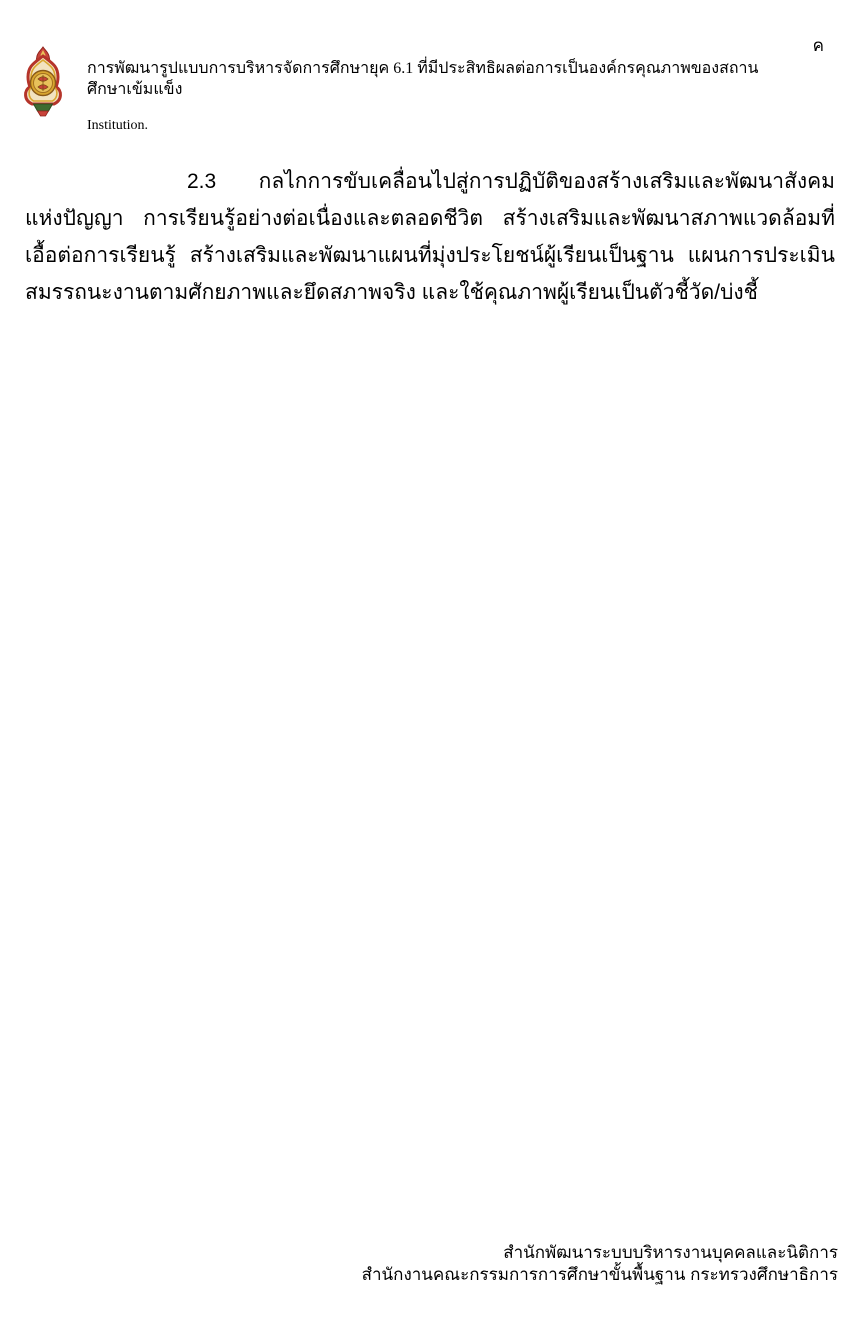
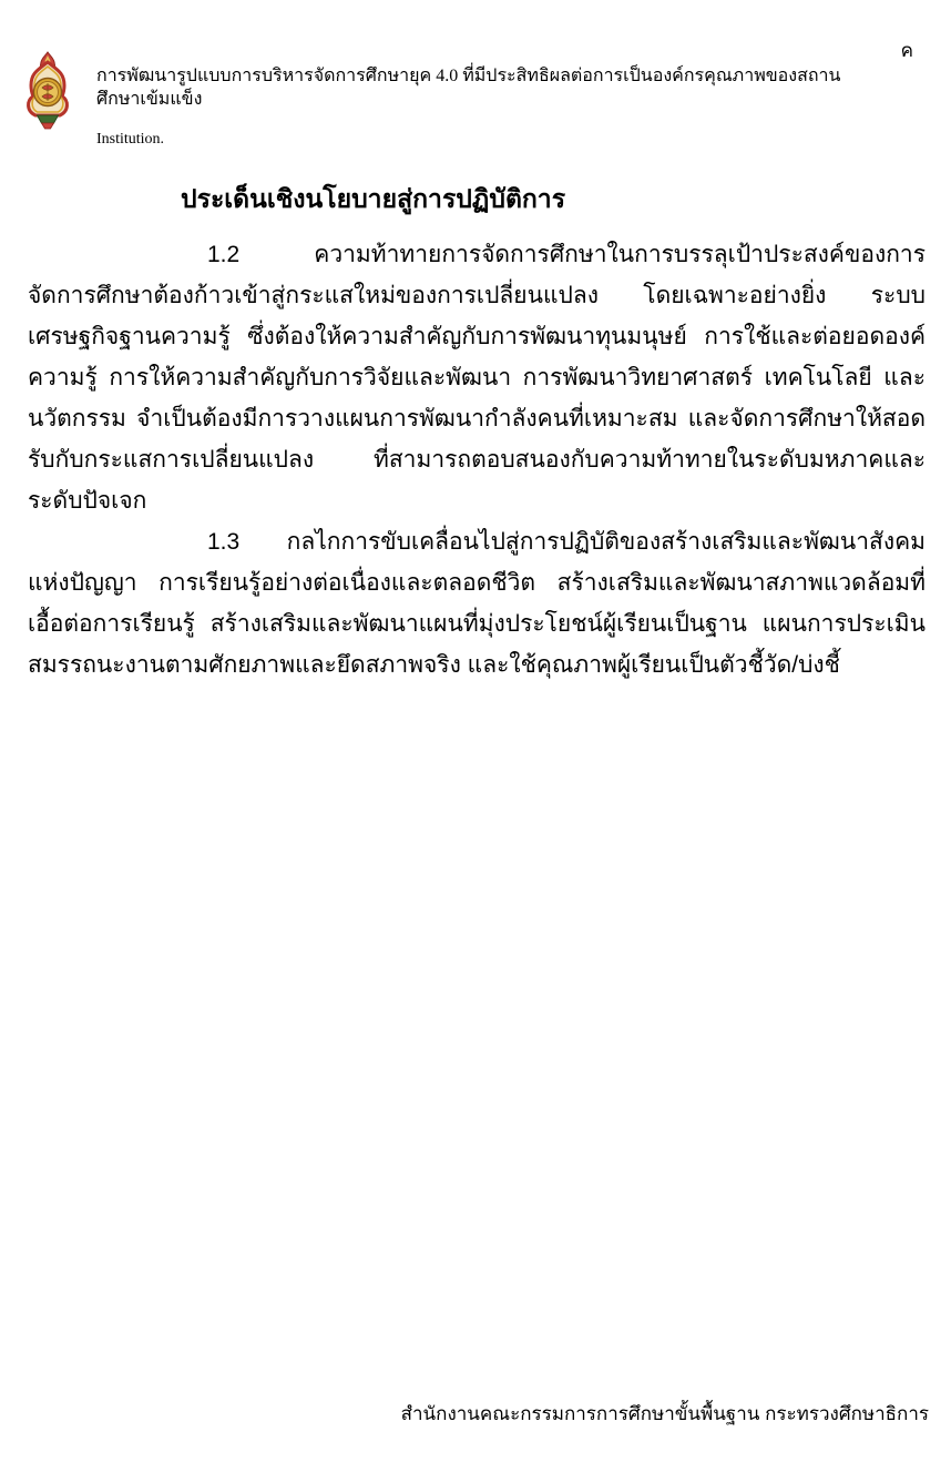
  ค
- การพัฒนารูปแบบการบริหารจัดการศึกษายุค 6.1 ที่มีประสิทธิผลต่อการเป็นองค์กรคุณภาพของสถานศึกษาเข้มแข็ง
+ การพัฒนารูปแบบการบริหารจัดการศึกษายุค 4.0 ที่มีประสิทธิผลต่อการเป็นองค์กรคุณภาพของสถานศึกษาเข้มแข็ง
  Institution.
+ ประเด็นเชิงนโยบายสู่การปฏิบัติการ
+ 1.2 ความท้าทายการจัดการศึกษาในการบรรลุเป้าประสงค์ของการจัดการศึกษาต้องก้าวเข้าสู่กระแสใหม่ของการเปลี่ยนแปลง โดยเฉพาะอย่างยิ่ง ระบบเศรษฐกิจฐานความรู้ ซึ่งต้องให้ความสำคัญกับการพัฒนาทุนมนุษย์ การใช้และต่อยอดองค์ความรู้ การให้ความสำคัญกับการวิจัยและพัฒนา การพัฒนาวิทยาศาสตร์ เทคโนโลยี และนวัตกรรม จำเป็นต้องมีการวางแผนการพัฒนากำลังคนที่เหมาะสม และจัดการศึกษาให้สอดรับกับกระแสการเปลี่ยนแปลง ที่สามารถตอบสนองกับความท้าทายในระดับมหภาคและระดับปัจเจก
- 2.3 กลไกการขับเคลื่อนไปสู่การปฏิบัติของสร้างเสริมและพัฒนาสังคมแห่งปัญญา การเรียนรู้อย่างต่อเนื่องและตลอดชีวิต สร้างเสริมและพัฒนาสภาพแวดล้อมที่เอื้อต่อการเรียนรู้ สร้างเสริมและพัฒนาแผนที่มุ่งประโยชน์ผู้เรียนเป็นฐาน แผนการประเมินสมรรถนะงานตามศักยภาพและยึดสภาพจริง และใช้คุณภาพผู้เรียนเป็นตัวชี้วัด/บ่งชี้
+ 1.3 กลไกการขับเคลื่อนไปสู่การปฏิบัติของสร้างเสริมและพัฒนาสังคมแห่งปัญญา การเรียนรู้อย่างต่อเนื่องและตลอดชีวิต สร้างเสริมและพัฒนาสภาพแวดล้อมที่เอื้อต่อการเรียนรู้ สร้างเสริมและพัฒนาแผนที่มุ่งประโยชน์ผู้เรียนเป็นฐาน แผนการประเมินสมรรถนะงานตามศักยภาพและยึดสภาพจริง และใช้คุณภาพผู้เรียนเป็นตัวชี้วัด/บ่งชี้
- สำนักพัฒนาระบบบริหารงานบุคคลและนิติการ
  สำนักงานคณะกรรมการการศึกษาขั้นพื้นฐาน กระทรวงศึกษาธิการ
